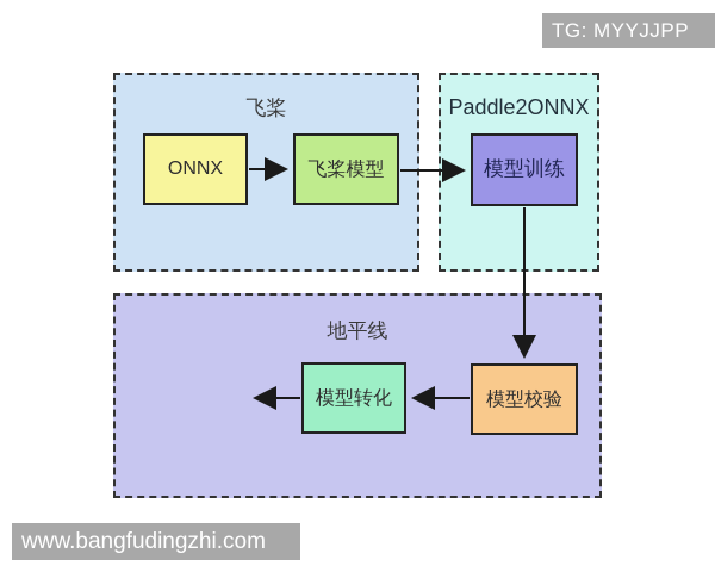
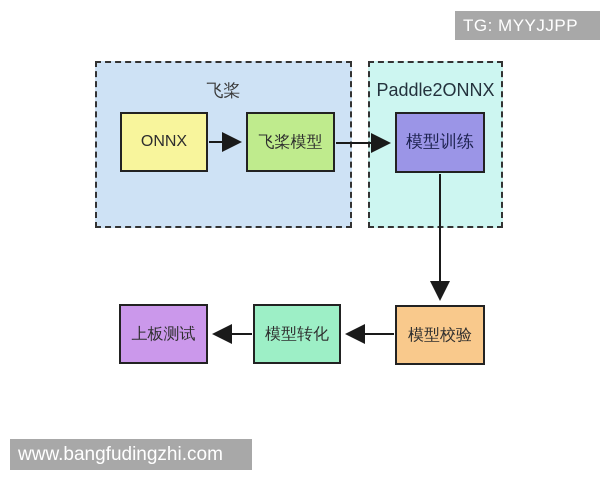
  TG: MYYJJPP
  飞桨
  Paddle2ONNX
- 地平线
  ONNX
  飞桨模型
  模型训练
  模型校验
  模型转化
+ 上板测试
  www.bangfudingzhi.com
